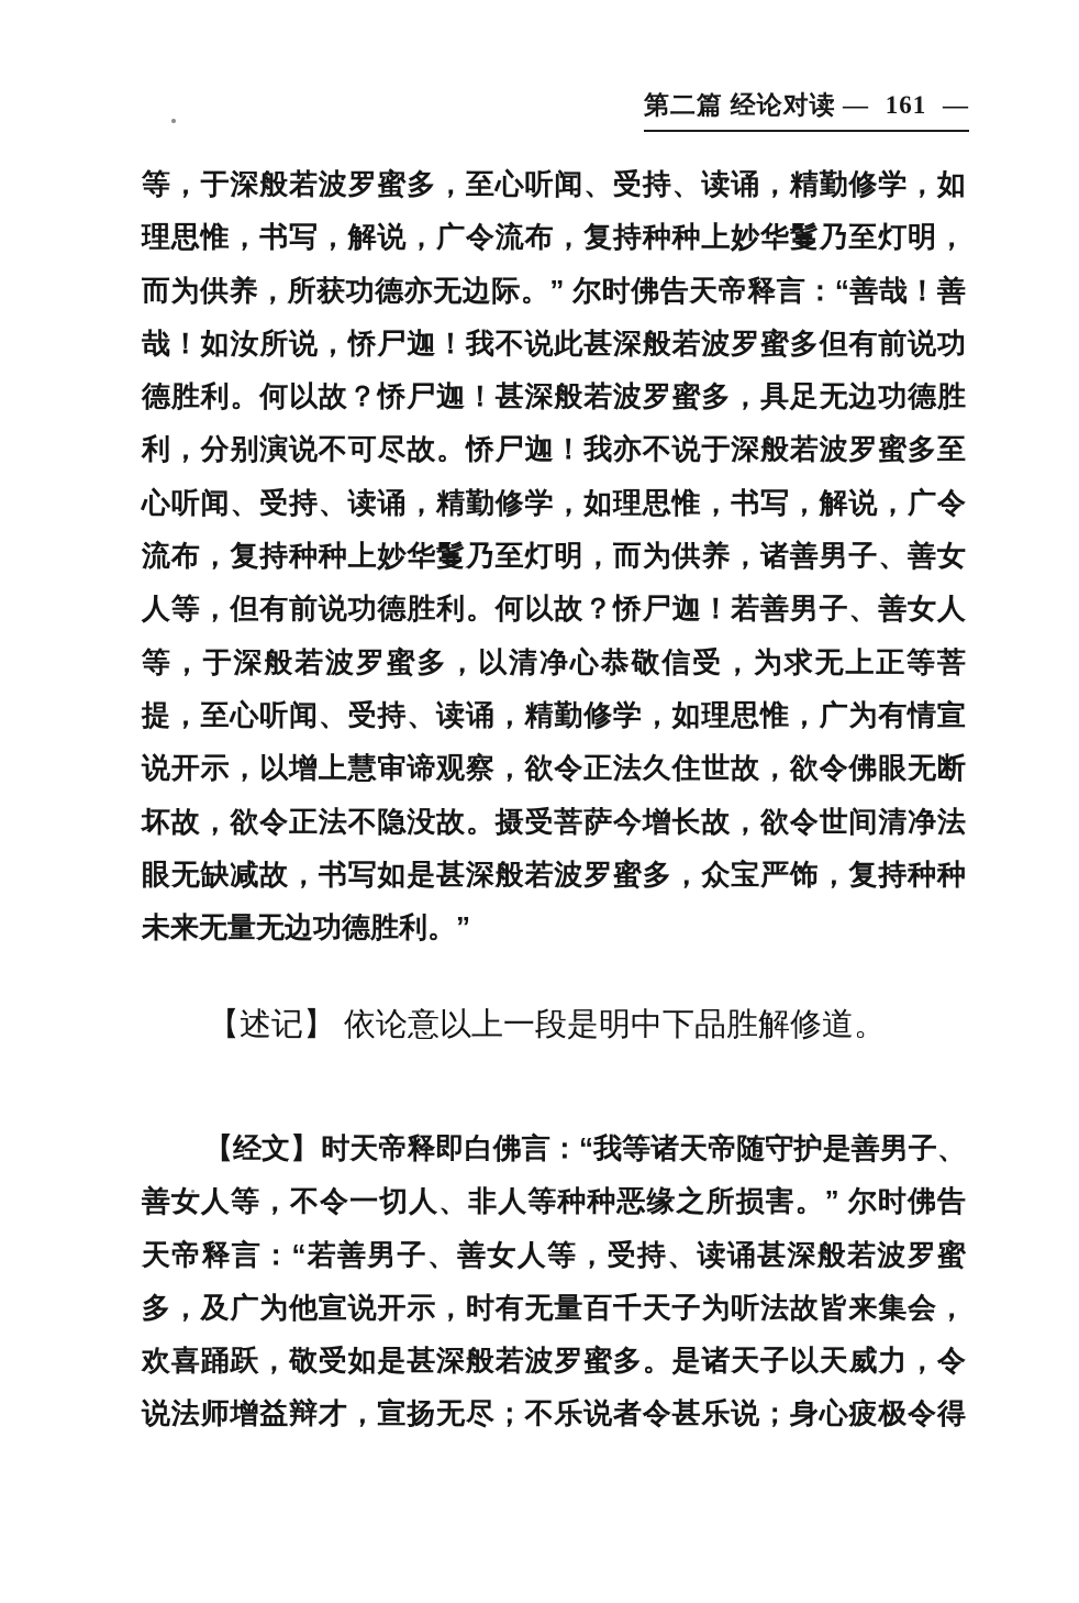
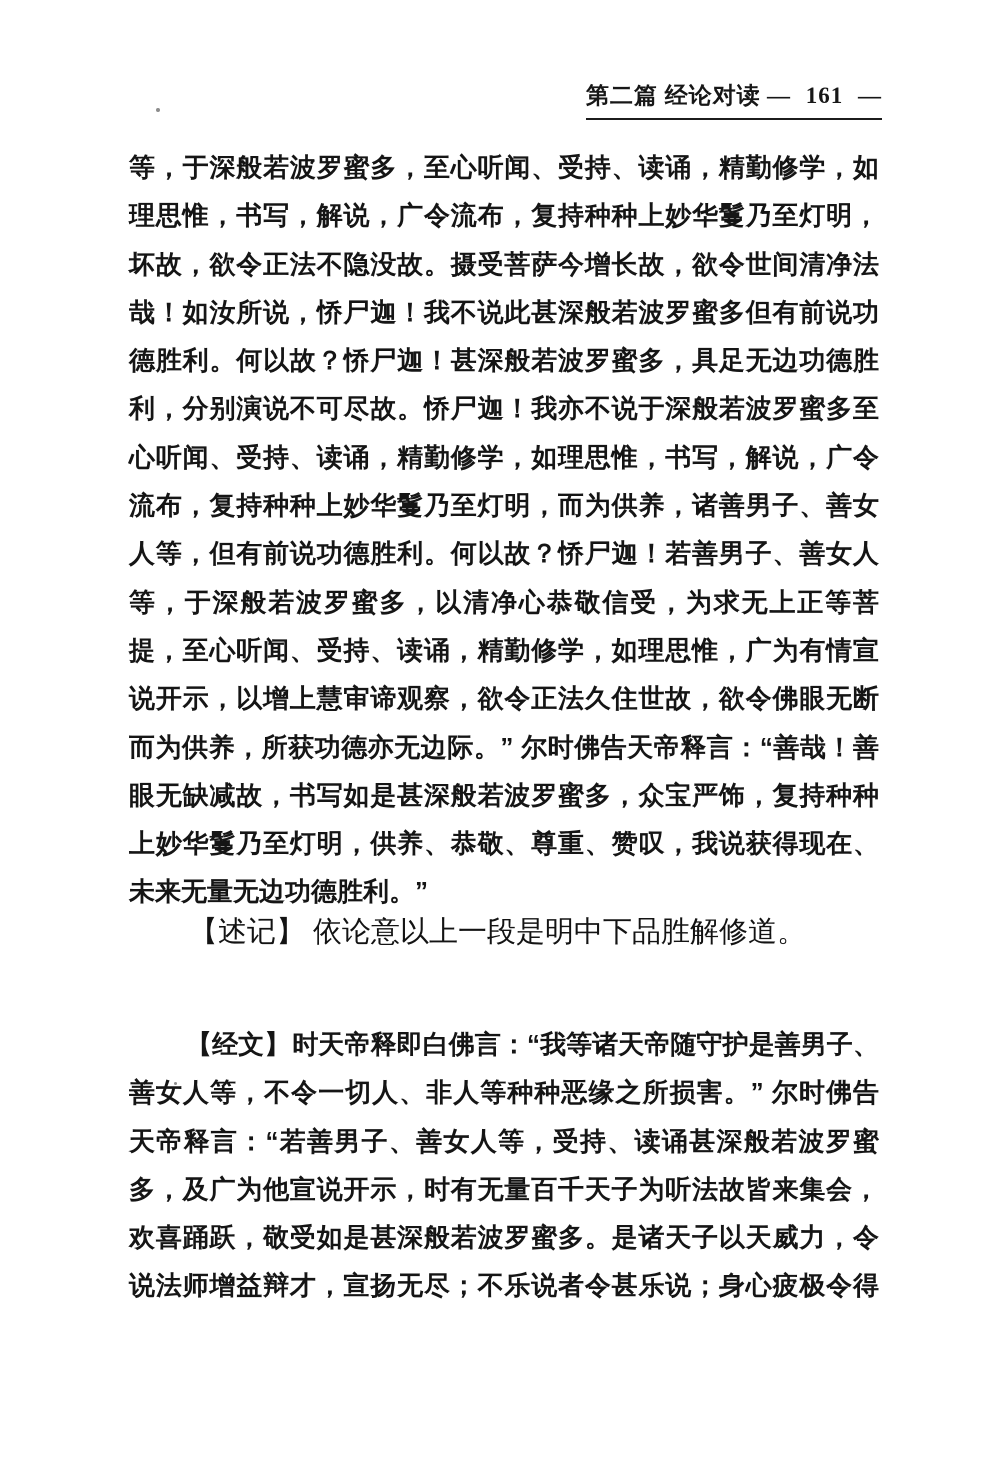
  第二篇 经论对读
  — 161 —
  等，于深般若波罗蜜多，至心听闻、受持、读诵，精勤修学，如
  理思惟，书写，解说，广令流布，复持种种上妙华鬘乃至灯明，
- 而为供养，所获功德亦无边际。” 尔时佛告天帝释言：“善哉！善
+ 坏故，欲令正法不隐没故。摄受菩萨今增长故，欲令世间清净法
  哉！如汝所说，㤭尸迦！我不说此甚深般若波罗蜜多但有前说功
  德胜利。何以故？㤭尸迦！甚深般若波罗蜜多，具足无边功德胜
  利，分别演说不可尽故。㤭尸迦！我亦不说于深般若波罗蜜多至
  心听闻、受持、读诵，精勤修学，如理思惟，书写，解说，广令
  流布，复持种种上妙华鬘乃至灯明，而为供养，诸善男子、善女
  人等，但有前说功德胜利。何以故？㤭尸迦！若善男子、善女人
  等，于深般若波罗蜜多，以清净心恭敬信受，为求无上正等菩
  提，至心听闻、受持、读诵，精勤修学，如理思惟，广为有情宣
  说开示，以增上慧审谛观察，欲令正法久住世故，欲令佛眼无断
- 坏故，欲令正法不隐没故。摄受菩萨今增长故，欲令世间清净法
+ 而为供养，所获功德亦无边际。” 尔时佛告天帝释言：“善哉！善
  眼无缺减故，书写如是甚深般若波罗蜜多，众宝严饰，复持种种
+ 上妙华鬘乃至灯明，供养、恭敬、尊重、赞叹，我说获得现在、
  未来无量无边功德胜利。”
  【述记】 依论意以上一段是明中下品胜解修道。
  【经文】时天帝释即白佛言：“我等诸天帝随守护是善男子、
  善女人等，不令一切人、非人等种种恶缘之所损害。” 尔时佛告
  天帝释言：“若善男子、善女人等，受持、读诵甚深般若波罗蜜
  多，及广为他宣说开示，时有无量百千天子为听法故皆来集会，
  欢喜踊跃，敬受如是甚深般若波罗蜜多。是诸天子以天威力，令
  说法师增益辩才，宣扬无尽；不乐说者令甚乐说；身心疲极令得
